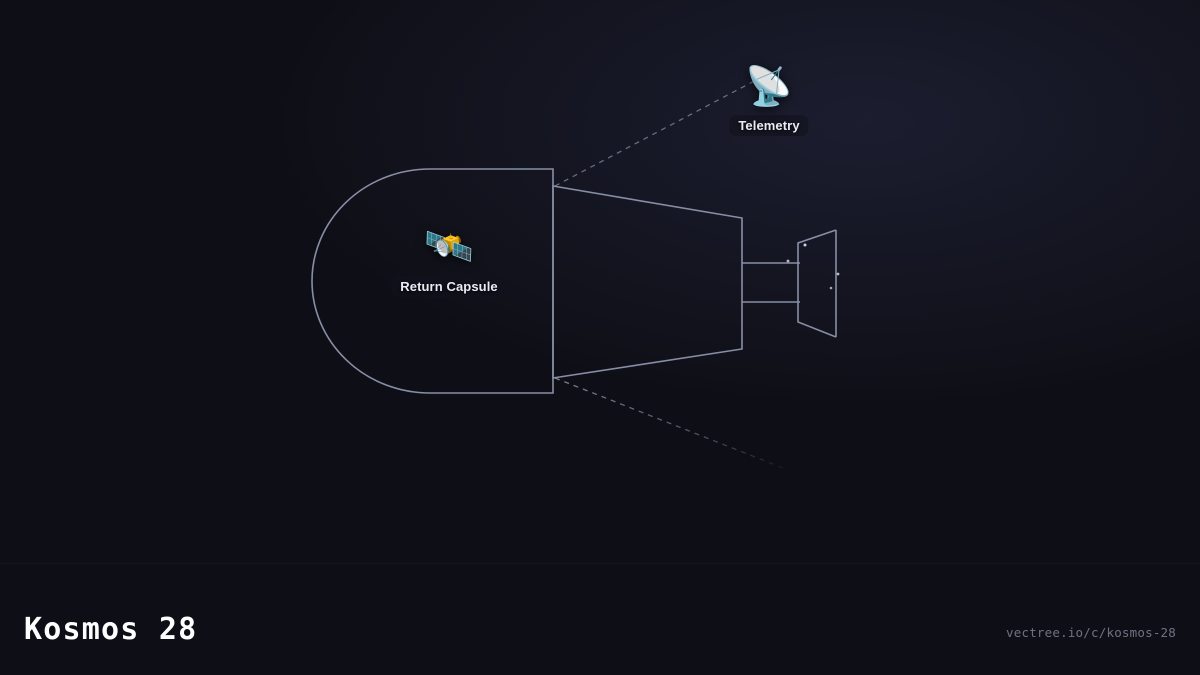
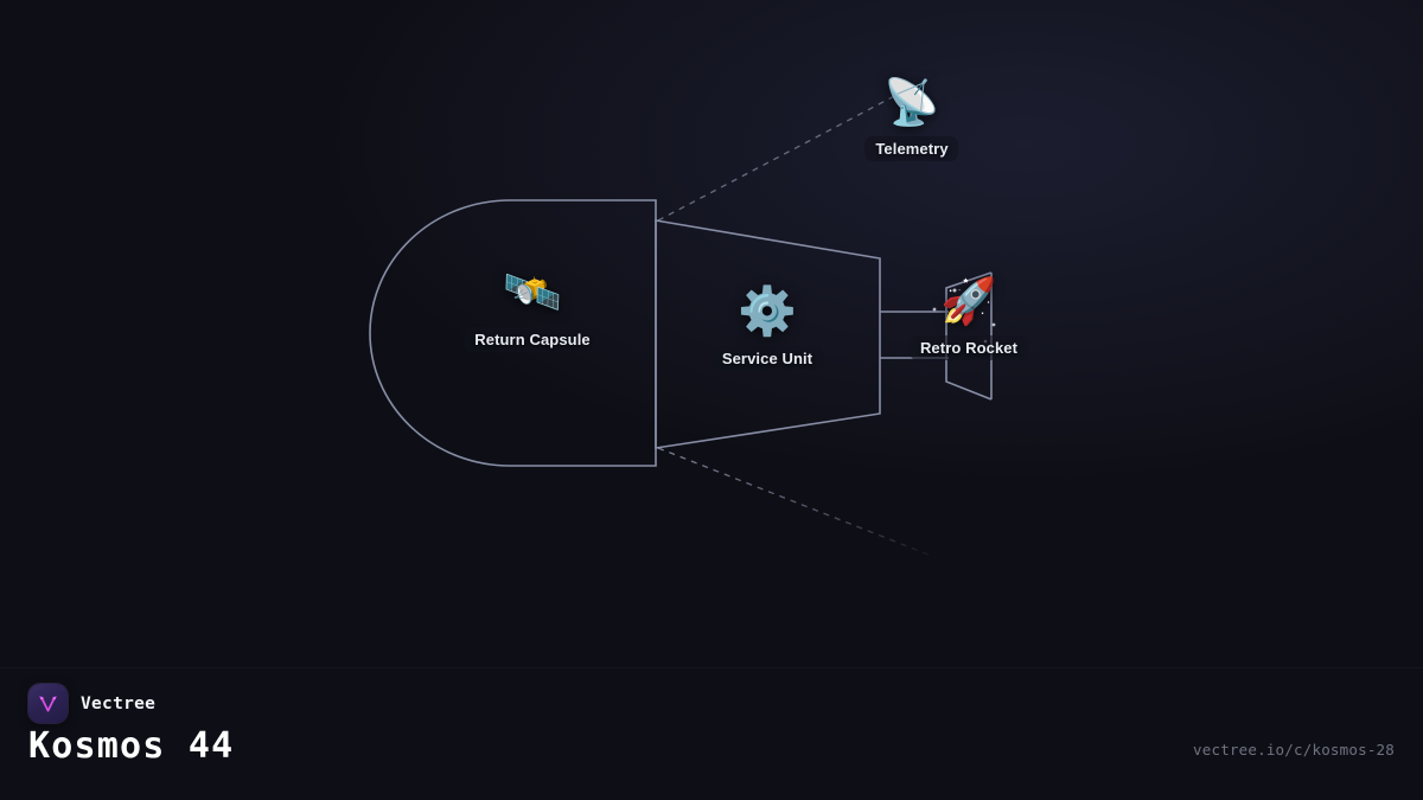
  🛰️
  Return Capsule
+ ⚙️
+ Service Unit
  📡
  Telemetry
+ 🚀
+ Retro Rocket
+ Vectree
- Kosmos 28
+ Kosmos 44
  vectree.io/c/kosmos-28
